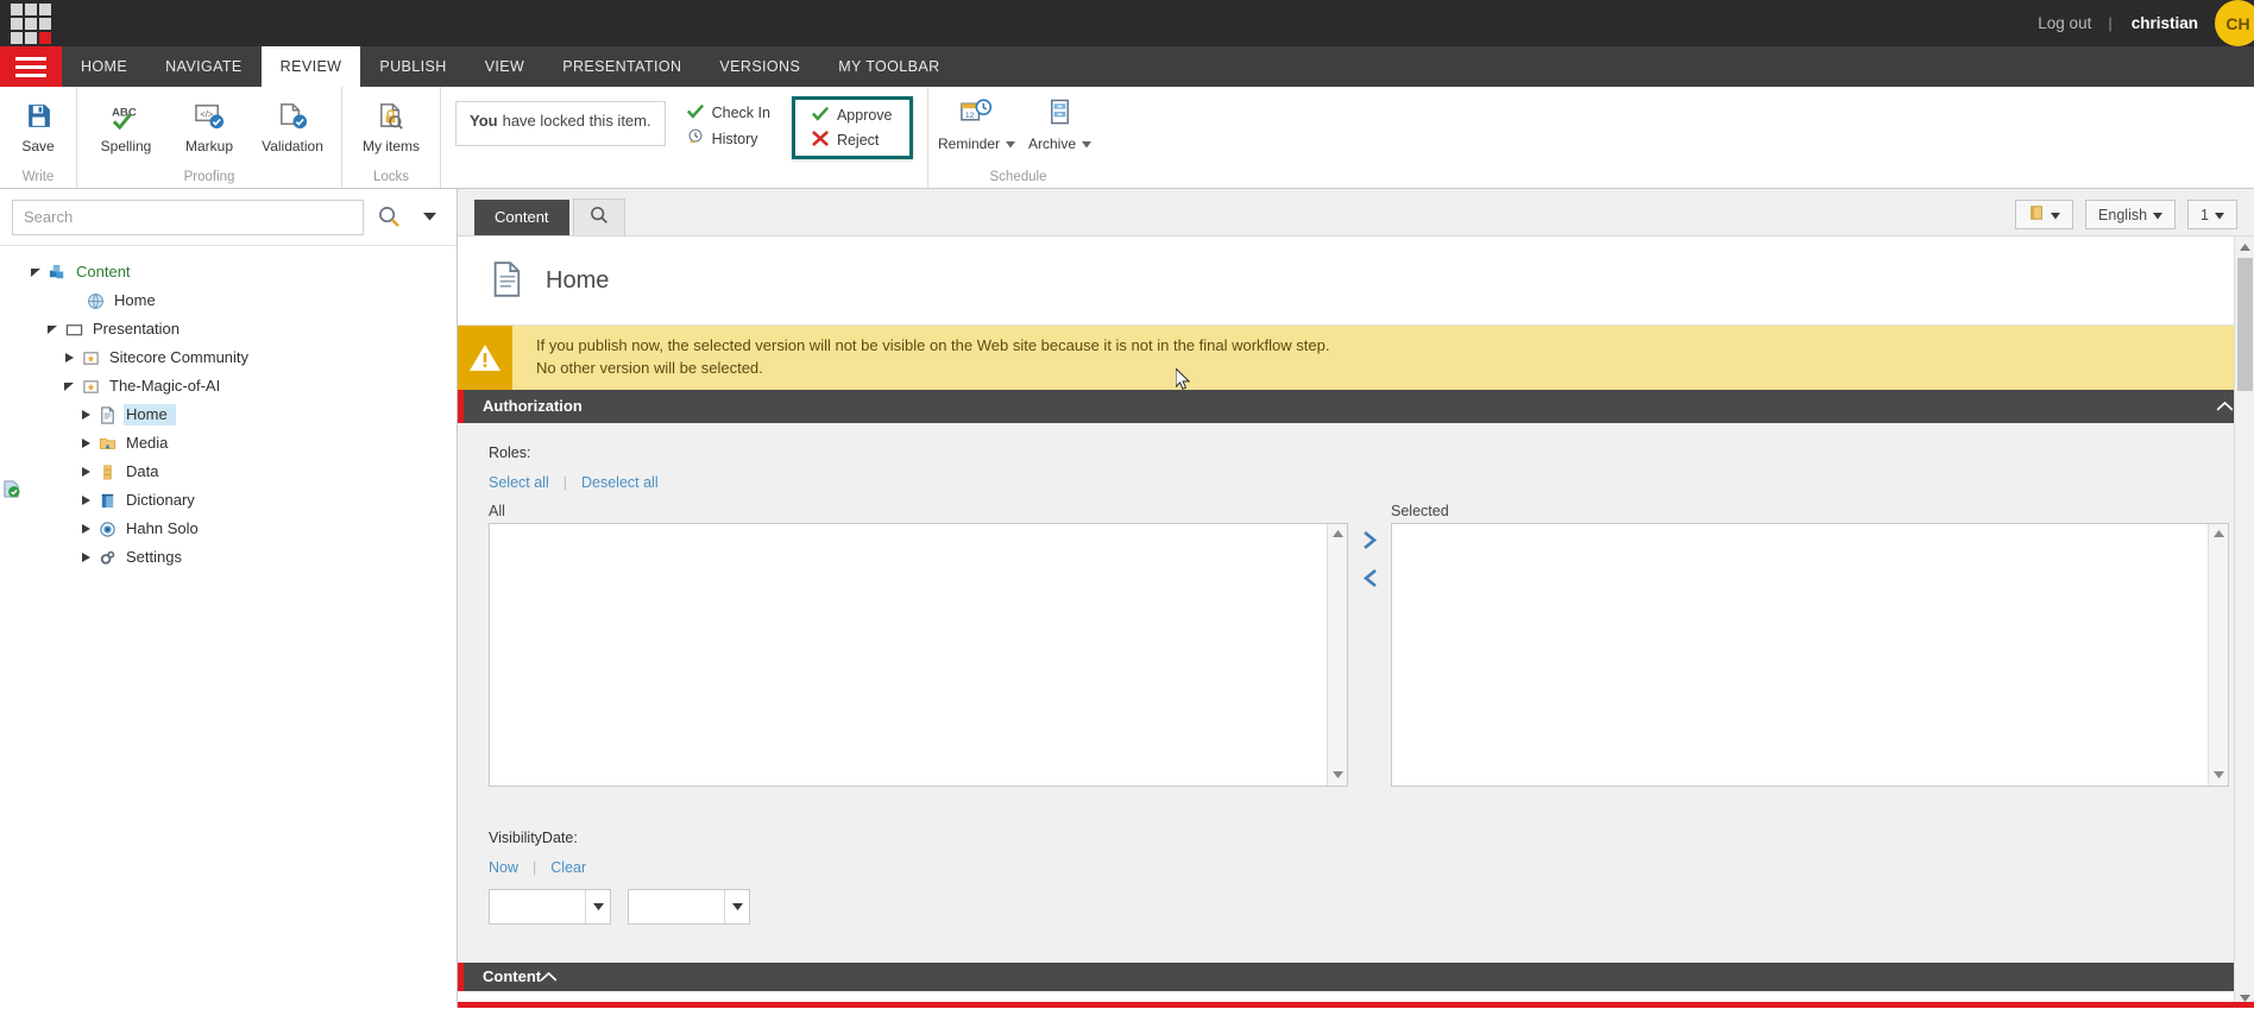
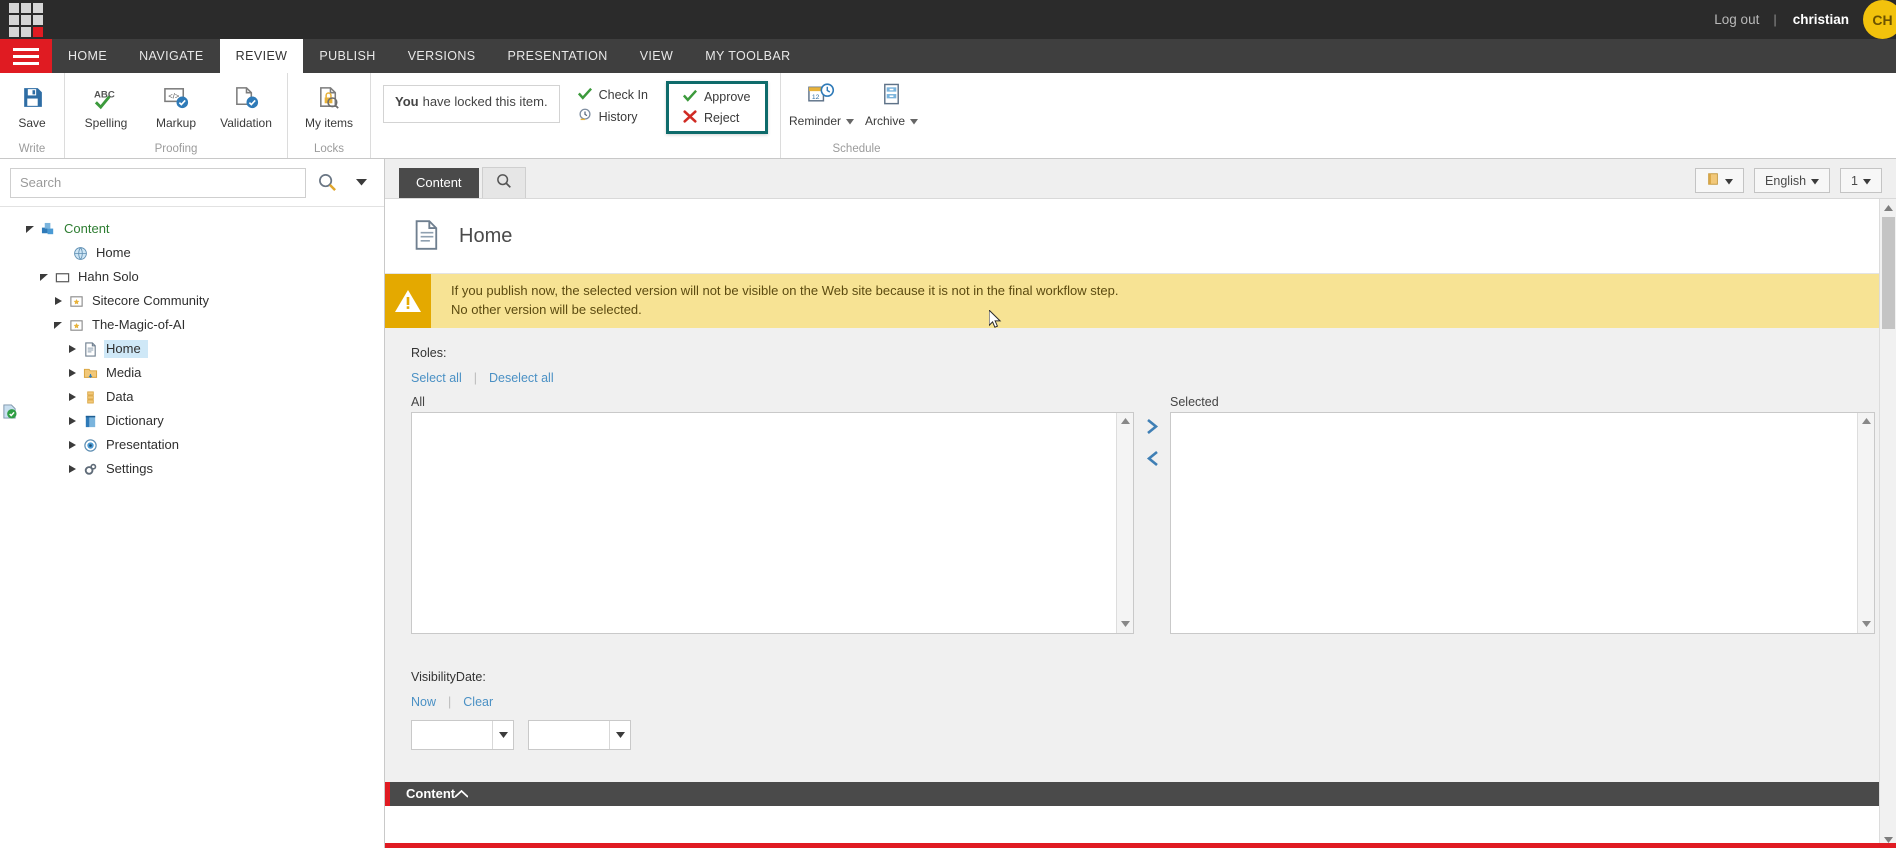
  Log out
  |
  christian
  CH
  HOME
  NAVIGATE
  REVIEW
  PUBLISH
- VIEW
+ VERSIONS
  PRESENTATION
- VERSIONS
+ VIEW
  MY TOOLBAR
  Save
  Write
  ABC
  Spelling
  </>
  Markup
  Validation
  Proofing
  My items
  Locks
  You
  have locked this item.
  Check In
  History
  Approve
  Reject
  Reminder
  Archive
  Schedule
  Search
  Content
  Home
- Presentation
+ Hahn Solo
  Sitecore Community
  The-Magic-of-AI
  Home
  Media
  Data
  Dictionary
- Hahn Solo
+ Presentation
  Settings
  Content
  English
  1
  Home
  If you publish now, the selected version will not be visible on the Web site because it is not in the final workflow step.
  No other version will be selected.
- Authorization
  Roles:
  Select all
  |
  Deselect all
  All
  Selected
  VisibilityDate:
  Now
  |
  Clear
  Content
